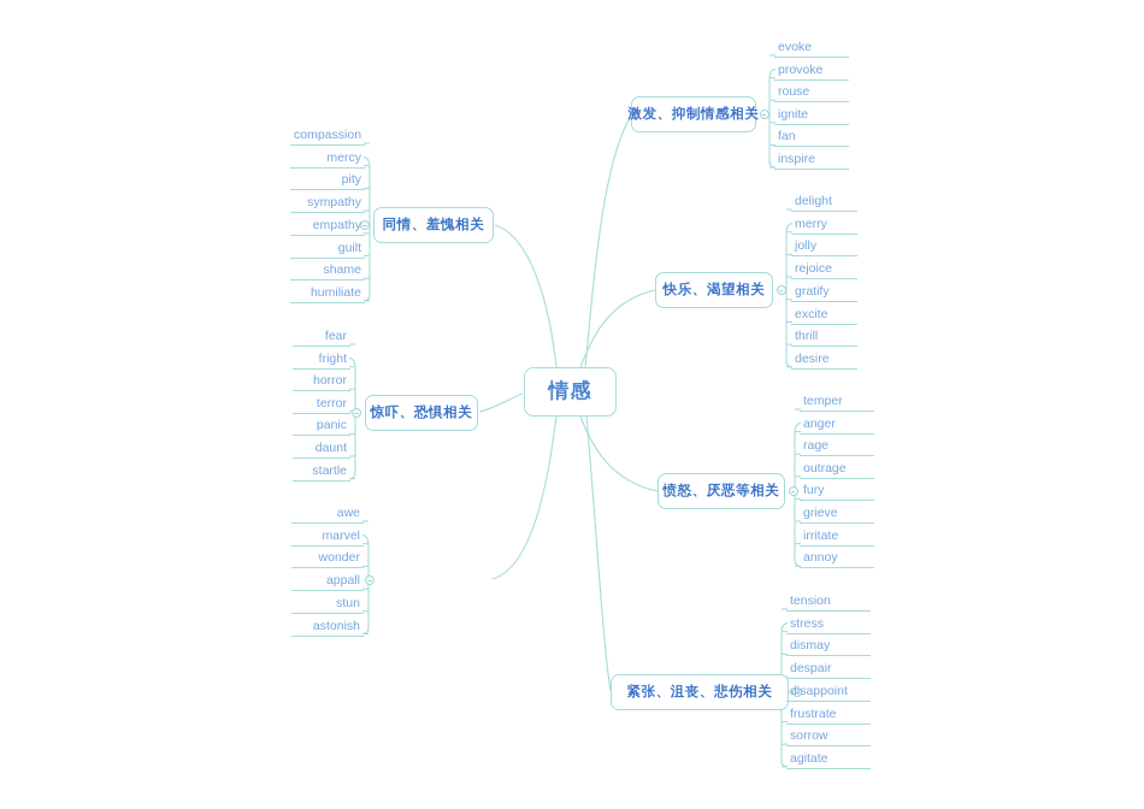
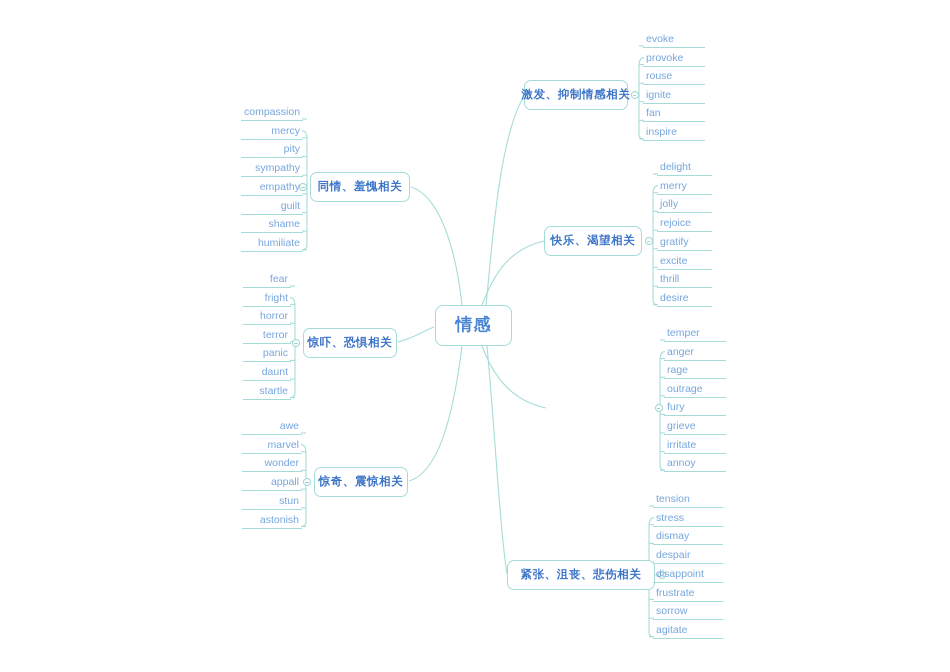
  情感
  激发、抑制情感相关
  evoke
  provoke
  rouse
  ignite
  fan
  inspire
  快乐、渴望相关
  delight
  merry
  jolly
  rejoice
  gratify
  excite
  thrill
  desire
- 愤怒、厌恶等相关
  temper
  anger
  rage
  outrage
  fury
  grieve
  irritate
  annoy
  紧张、沮丧、悲伤相关
  tension
  stress
  dismay
  despair
  disappoint
  frustrate
  sorrow
  agitate
  同情、羞愧相关
  compassion
  mercy
  pity
  sympathy
  empathy
  guilt
  shame
  humiliate
  惊吓、恐惧相关
  fear
  fright
  horror
  terror
  panic
  daunt
  startle
+ 惊奇、震惊相关
  awe
  marvel
  wonder
  appall
  stun
  astonish
